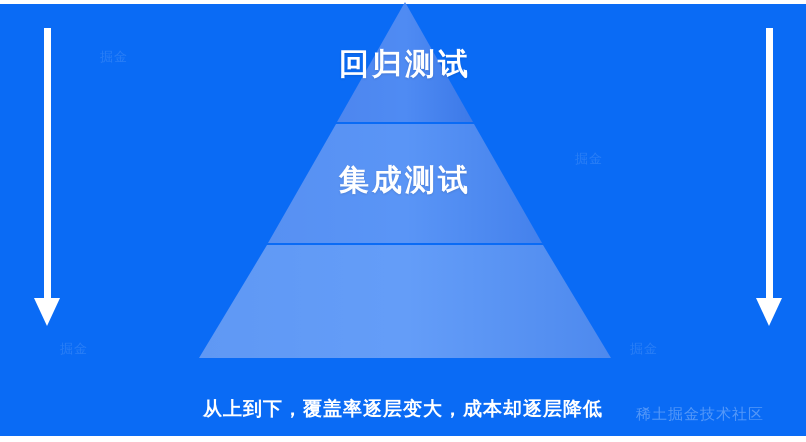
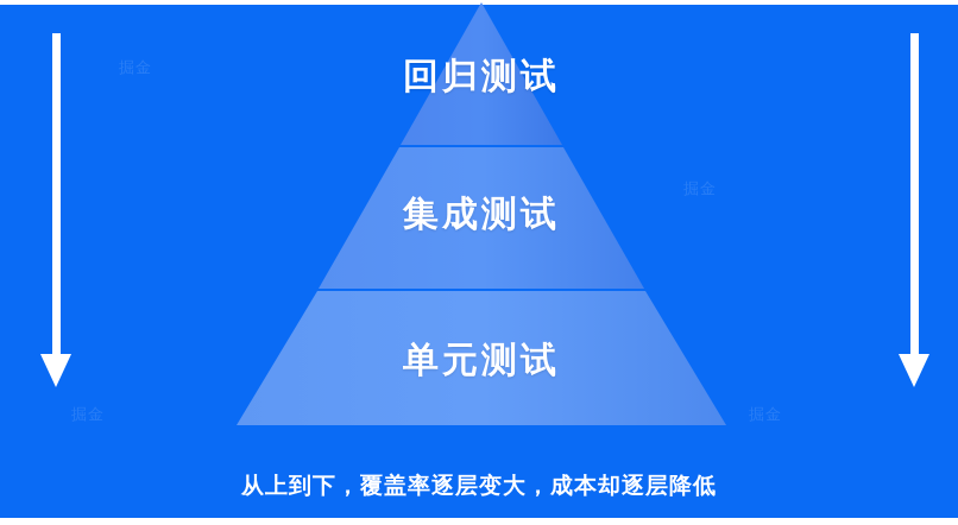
  掘金
  掘金
  掘金
  掘金
- 稀土掘金技术社区
  回归测试
  集成测试
+ 单元测试
  从上到下，覆盖率逐层变大，成本却逐层降低
